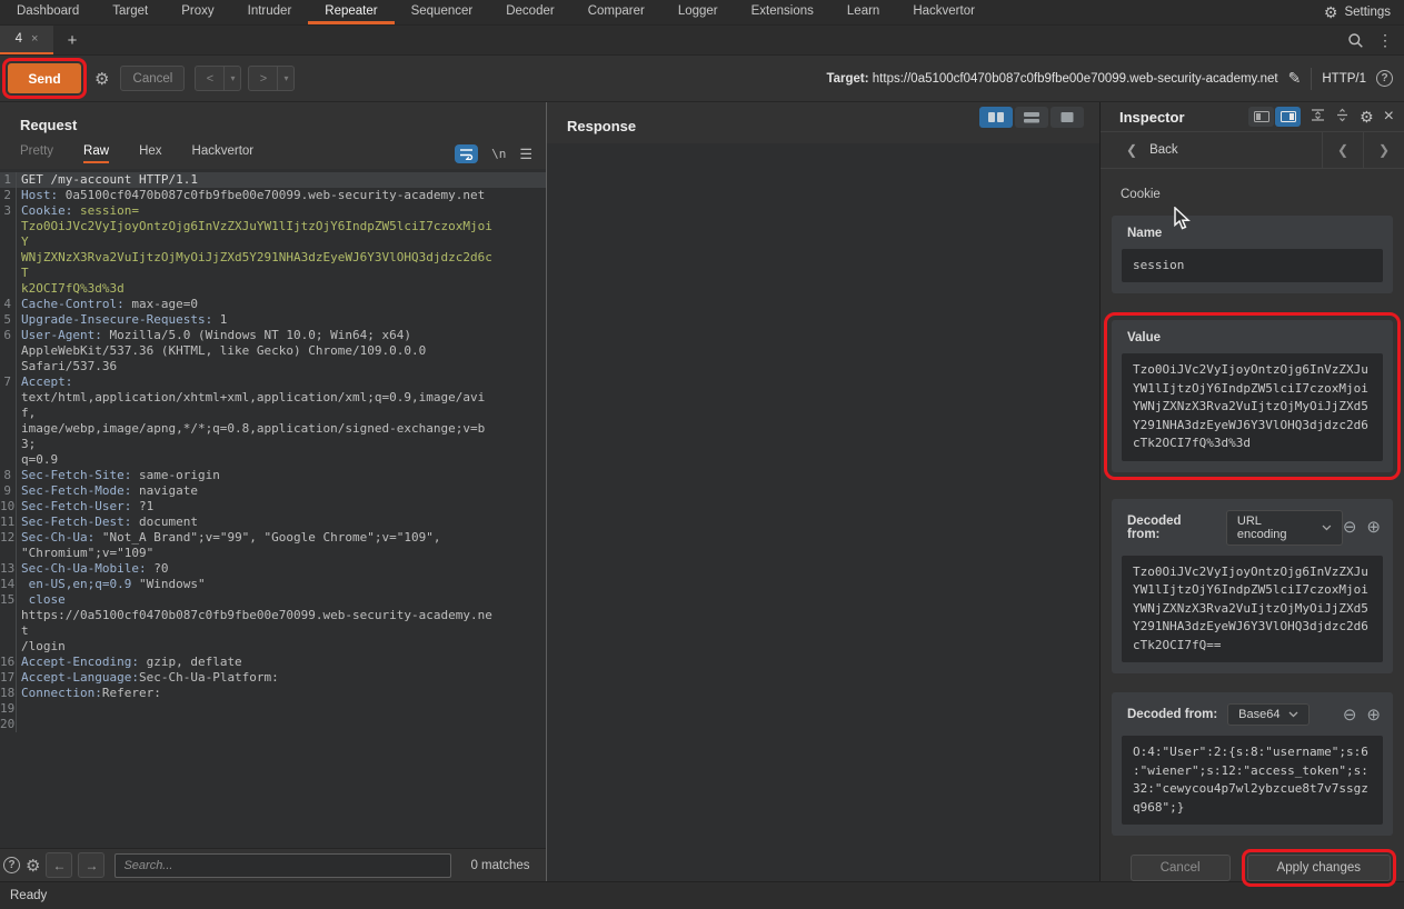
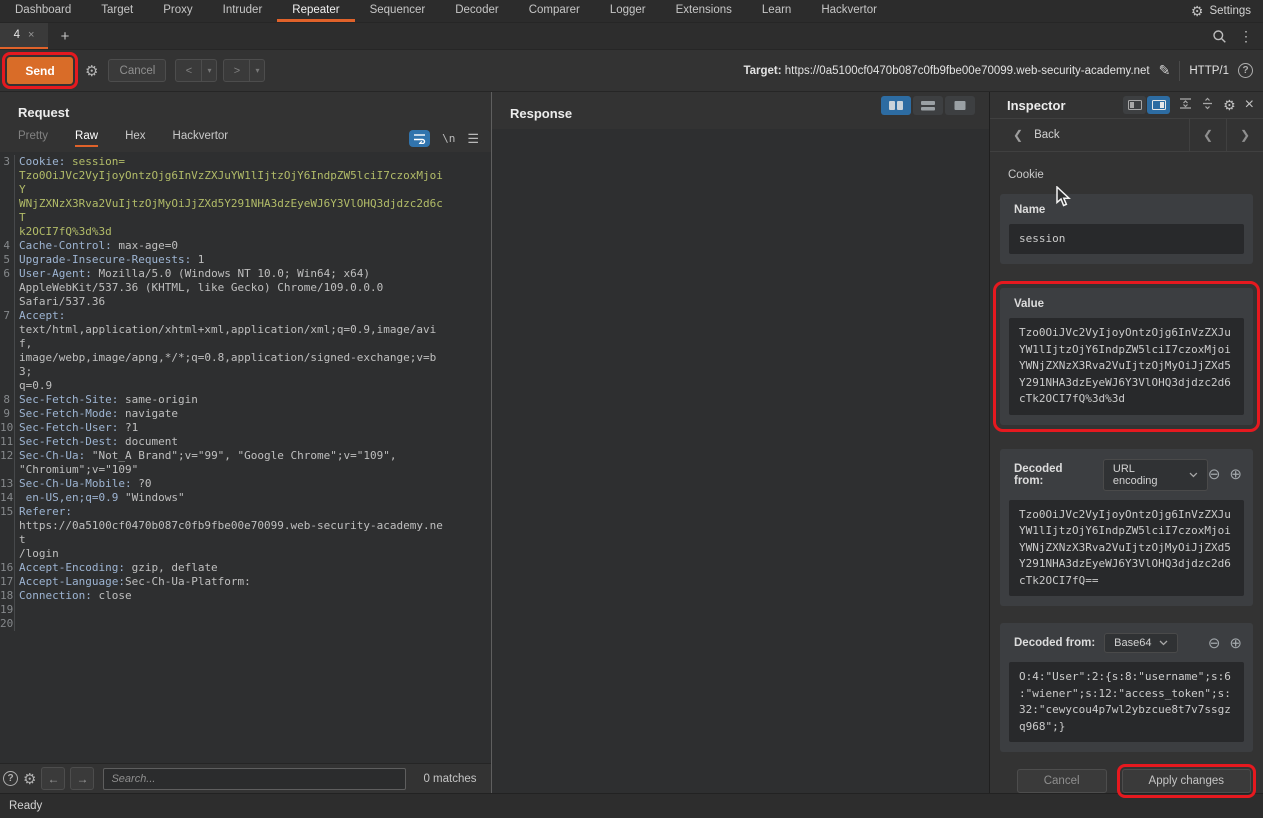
  Dashboard
  Target
  Proxy
  Intruder
  Repeater
  Sequencer
  Decoder
  Comparer
  Logger
  Extensions
  Learn
  Hackvertor
  ⚙
  Settings
  4
  ×
  +
  ⋮
  Send
  ⚙
  Cancel
  <
  ▾
  >
  ▾
  Target: https://0a5100cf0470b087c0fb9fbe00e70099.web-security-academy.net
  ✎
  HTTP/1
  ?
  Request
  Pretty
  Raw
  Hex
  Hackvertor
  \n
  ☰
- 1
- GET /my-account HTTP/1.1
- 2
- Host: 0a5100cf0470b087c0fb9fbe00e70099.web-security-academy.net
  3
  Cookie: session=
  Tzo0OiJVc2VyIjoyOntzOjg6InVzZXJuYW1lIjtzOjY6IndpZW5lciI7czoxMjoiY
  WNjZXNzX3Rva2VuIjtzOjMyOiJjZXd5Y291NHA3dzEyeWJ6Y3VlOHQ3djdzc2d6cT
  k2OCI7fQ%3d%3d
  4
  Cache-Control: max-age=0
  5
  Upgrade-Insecure-Requests: 1
  6
  User-Agent: Mozilla/5.0 (Windows NT 10.0; Win64; x64)
  AppleWebKit/537.36 (KHTML, like Gecko) Chrome/109.0.0.0
  Safari/537.36
  7
  Accept:
  text/html,application/xhtml+xml,application/xml;q=0.9,image/avif,
  image/webp,image/apng,*/*;q=0.8,application/signed-exchange;v=b3;
  q=0.9
  8
  Sec-Fetch-Site: same-origin
  9
  Sec-Fetch-Mode: navigate
  10
  Sec-Fetch-User: ?1
  11
  Sec-Fetch-Dest: document
  12
  Sec-Ch-Ua: "Not_A Brand";v="99", "Google Chrome";v="109",
  "Chromium";v="109"
  13
  Sec-Ch-Ua-Mobile: ?0
  14
  en-US,en;q=0.9 "Windows"
  15
- close
+ Referer:
  https://0a5100cf0470b087c0fb9fbe00e70099.web-security-academy.net
  /login
  16
  Accept-Encoding: gzip, deflate
  17
  Accept-Language:Sec-Ch-Ua-Platform:
  18
- Connection:Referer:
+ Connection: close
  19
  20
  ?
  ⚙
  ←
  →
  Search...
  0 matches
  Response
  Inspector
  ⚙
  ×
  ❮
  Back
  ❮
  ❯
  Cookie
  Name
  session
  Value
  Tzo0OiJVc2VyIjoyOntzOjg6InVzZXJu
  YW1lIjtzOjY6IndpZW5lciI7czoxMjoi
  YWNjZXNzX3Rva2VuIjtzOjMyOiJjZXd5
  Y291NHA3dzEyeWJ6Y3VlOHQ3djdzc2d6
  cTk2OCI7fQ%3d%3d
  Decoded from:
  URL encoding
  ⊖
  ⊕
  Tzo0OiJVc2VyIjoyOntzOjg6InVzZXJu
  YW1lIjtzOjY6IndpZW5lciI7czoxMjoi
  YWNjZXNzX3Rva2VuIjtzOjMyOiJjZXd5
  Y291NHA3dzEyeWJ6Y3VlOHQ3djdzc2d6
  cTk2OCI7fQ==
  Decoded from:
  Base64
  ⊖
  ⊕
  O:4:"User":2:{s:8:"username";s:6
  :"wiener";s:12:"access_token";s:
  32:"cewycou4p7wl2ybzcue8t7v7ssgz
  q968";}
  Cancel
  Apply changes
  Ready
